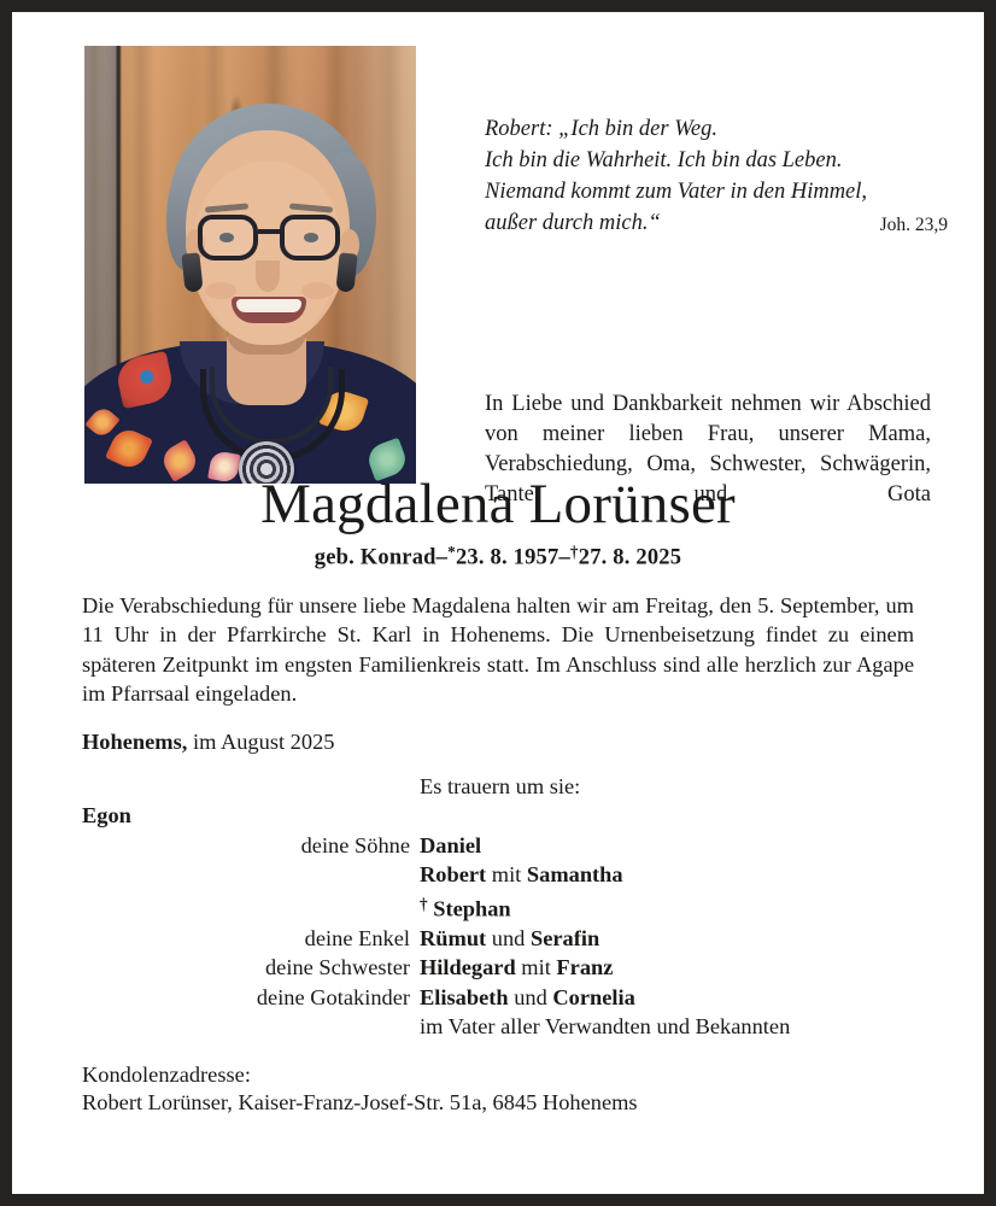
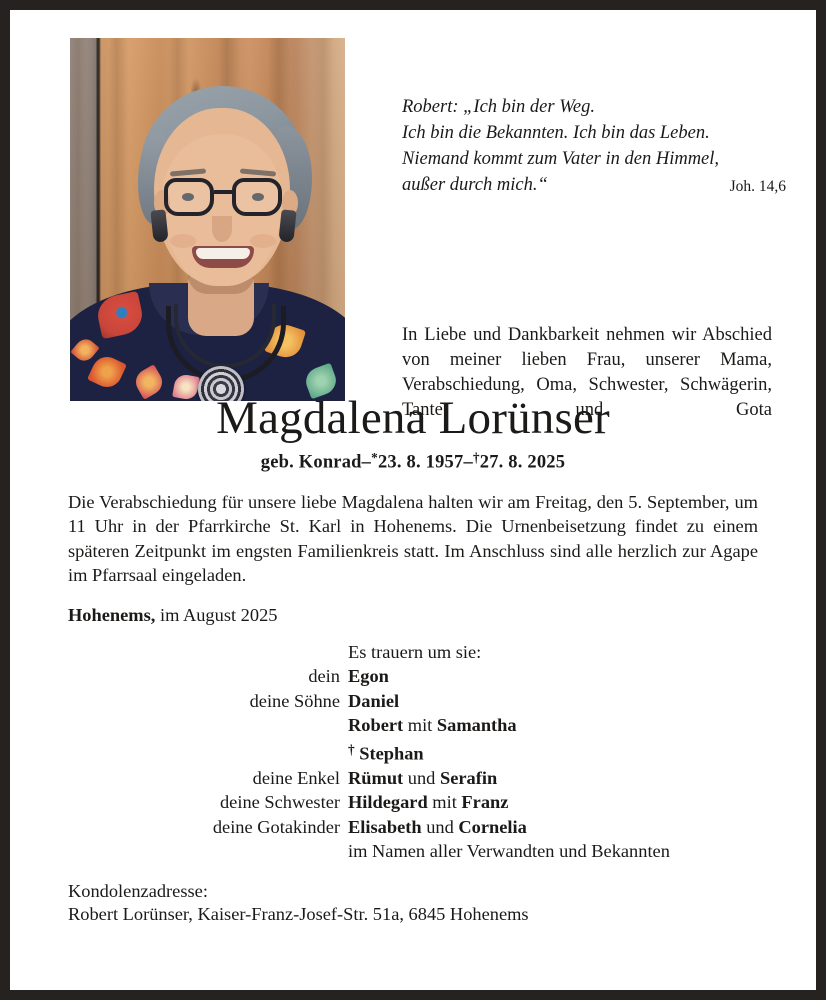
  Robert: „Ich bin der Weg.
- Ich bin die Wahrheit. Ich bin das Leben.
+ Ich bin die Bekannten. Ich bin das Leben.
  Niemand kommt zum Vater in den Himmel,
  außer durch mich.“
- Joh. 23,9
+ Joh. 14,6
  In Liebe und Dankbarkeit nehmen wir Abschied von meiner lieben Frau, unserer Mama, Verabschiedung, Oma, Schwester, Schwägerin, Tante und Gota
  Magdalena Lorünser
  geb. Konrad–*23. 8. 1957–†27. 8. 2025
  Die Verabschiedung für unsere liebe Magdalena halten wir am Freitag, den 5. September, um 11 Uhr in der Pfarrkirche St. Karl in Hohenems. Die Urnenbeisetzung findet zu einem späteren Zeitpunkt im engsten Familienkreis statt. Im Anschluss sind alle herzlich zur Agape im Pfarrsaal eingeladen.
  Hohenems, im August 2025
  Es trauern um sie:
+ dein
  Egon
  deine Söhne
  Daniel
  Robert mit Samantha
  † Stephan
  deine Enkel
  Rümut und Serafin
  deine Schwester
  Hildegard mit Franz
  deine Gotakinder
  Elisabeth und Cornelia
- im Vater aller Verwandten und Bekannten
+ im Namen aller Verwandten und Bekannten
  Kondolenzadresse:
  Robert Lorünser, Kaiser-Franz-Josef-Str. 51a, 6845 Hohenems
